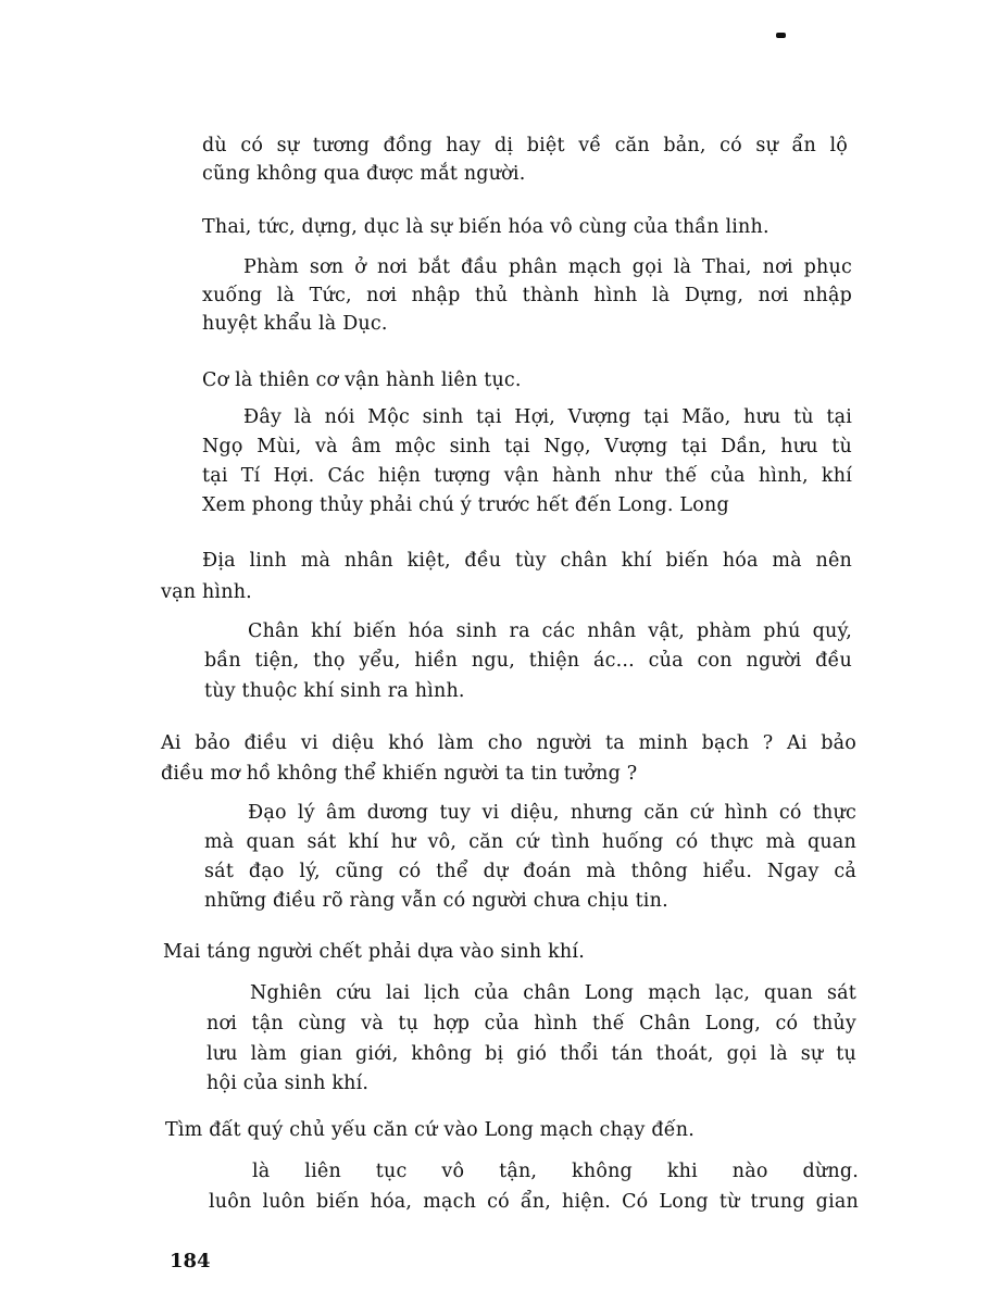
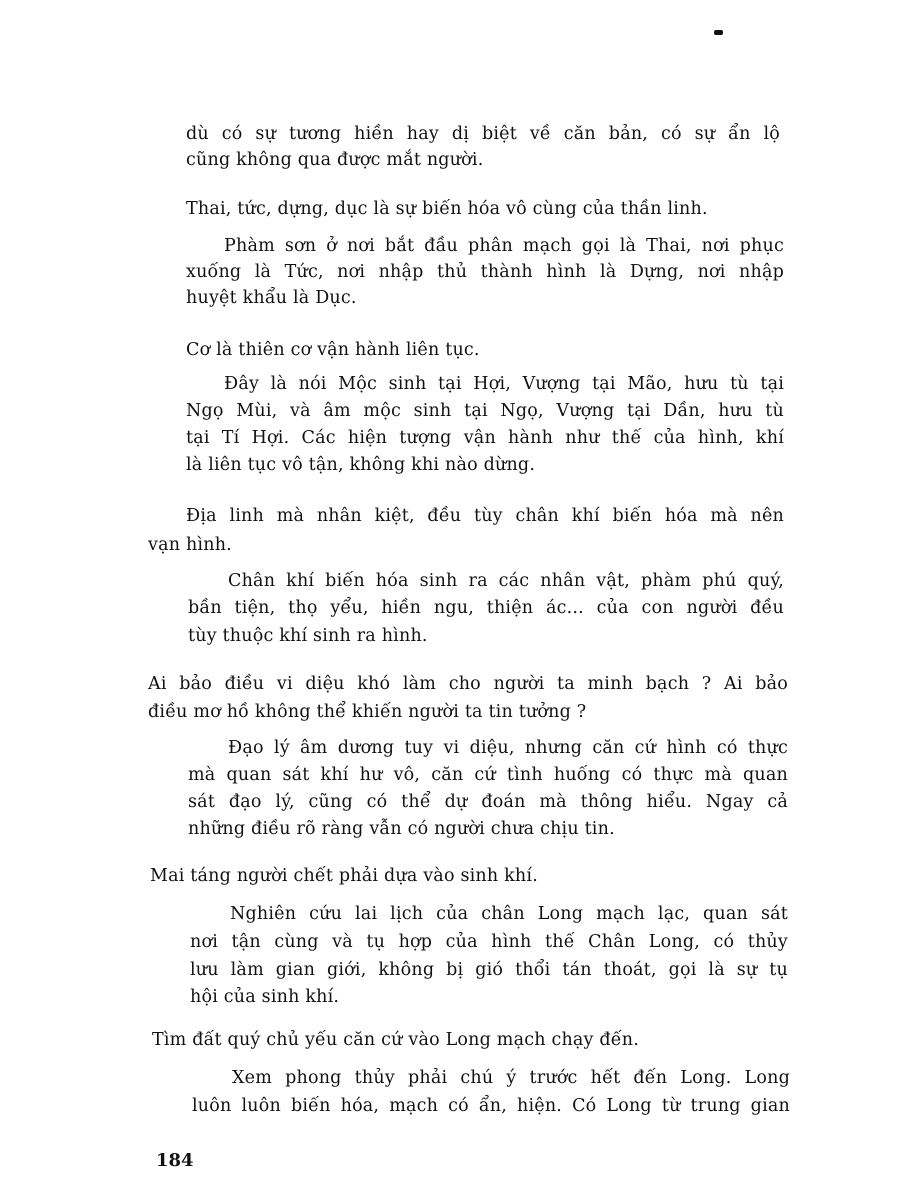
- dù có sự tương đồng hay dị biệt về căn bản, có sự ẩn lộ
+ dù có sự tương hiền hay dị biệt về căn bản, có sự ẩn lộ
  cũng không qua được mắt người.
  Thai, tức, dựng, dục là sự biến hóa vô cùng của thần linh.
  Phàm sơn ở nơi bắt đầu phân mạch gọi là Thai, nơi phục
  xuống là Tức, nơi nhập thủ thành hình là Dựng, nơi nhập
  huyệt khẩu là Dục.
  Cơ là thiên cơ vận hành liên tục.
  Đây là nói Mộc sinh tại Hợi, Vượng tại Mão, hưu tù tại
  Ngọ Mùi, và âm mộc sinh tại Ngọ, Vượng tại Dần, hưu tù
  tại Tí Hợi. Các hiện tượng vận hành như thế của hình, khí
- Xem phong thủy phải chú ý trước hết đến Long. Long
+ là liên tục vô tận, không khi nào dừng.
  Địa linh mà nhân kiệt, đều tùy chân khí biến hóa mà nên
  vạn hình.
  Chân khí biến hóa sinh ra các nhân vật, phàm phú quý,
  bần tiện, thọ yểu, hiền ngu, thiện ác... của con người đều
  tùy thuộc khí sinh ra hình.
  Ai bảo điều vi diệu khó làm cho người ta minh bạch ? Ai bảo
  điều mơ hồ không thể khiến người ta tin tưởng ?
  Đạo lý âm dương tuy vi diệu, nhưng căn cứ hình có thực
  mà quan sát khí hư vô, căn cứ tình huống có thực mà quan
  sát đạo lý, cũng có thể dự đoán mà thông hiểu. Ngay cả
  những điều rõ ràng vẫn có người chưa chịu tin.
  Mai táng người chết phải dựa vào sinh khí.
  Nghiên cứu lai lịch của chân Long mạch lạc, quan sát
  nơi tận cùng và tụ hợp của hình thế Chân Long, có thủy
  lưu làm gian giới, không bị gió thổi tán thoát, gọi là sự tụ
  hội của sinh khí.
  Tìm đất quý chủ yếu căn cứ vào Long mạch chạy đến.
- là liên tục vô tận, không khi nào dừng.
+ Xem phong thủy phải chú ý trước hết đến Long. Long
  luôn luôn biến hóa, mạch có ẩn, hiện. Có Long từ trung gian
  184
